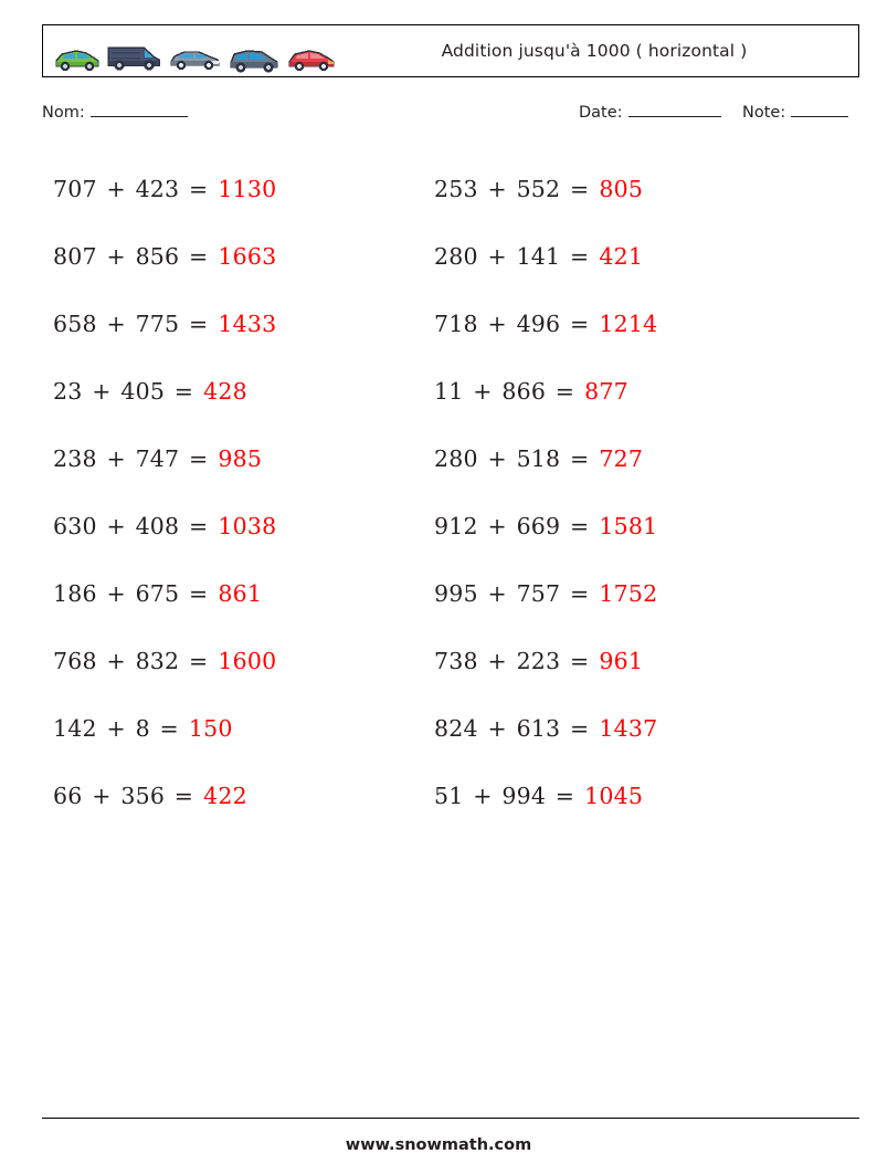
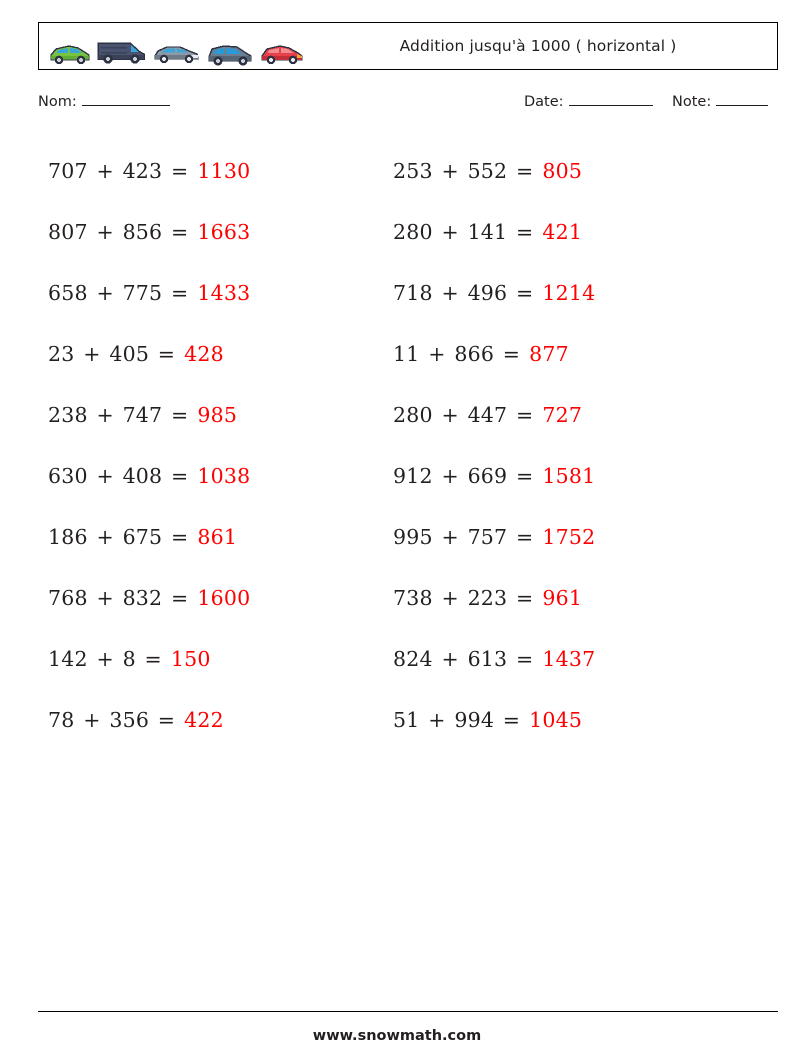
  Addition jusqu'à 1000 ( horizontal )
  Nom:
  Date:
  Note:
  707 + 423 =
  1130
  807 + 856 =
  1663
  658 + 775 =
  1433
  23 + 405 =
  428
  238 + 747 =
  985
  630 + 408 =
  1038
  186 + 675 =
  861
  768 + 832 =
  1600
  142 + 8 =
  150
- 66 + 356 =
+ 78 + 356 =
  422
  253 + 552 =
  805
  280 + 141 =
  421
  718 + 496 =
  1214
  11 + 866 =
  877
- 280 + 518 =
+ 280 + 447 =
  727
  912 + 669 =
  1581
  995 + 757 =
  1752
  738 + 223 =
  961
  824 + 613 =
  1437
  51 + 994 =
  1045
  www.snowmath.com
